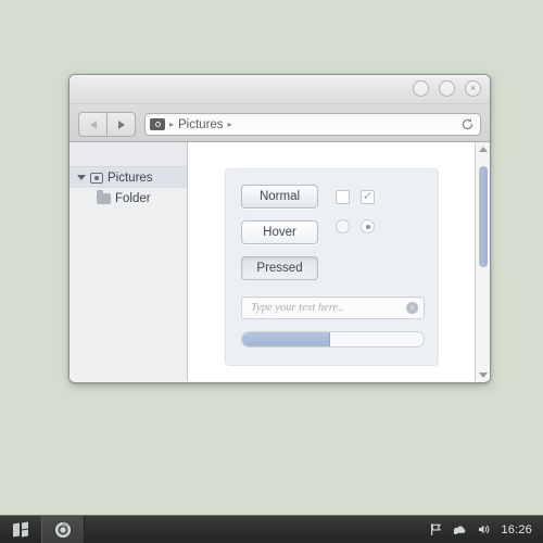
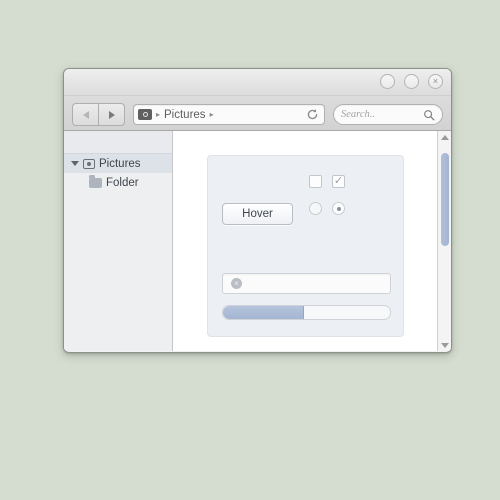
  ×
  ▸
  Pictures
  ▸
+ Search..
  Pictures
  Folder
- Normal
  Hover
- Pressed
  ✓
- Type your text here..
  ×
- 16:26
